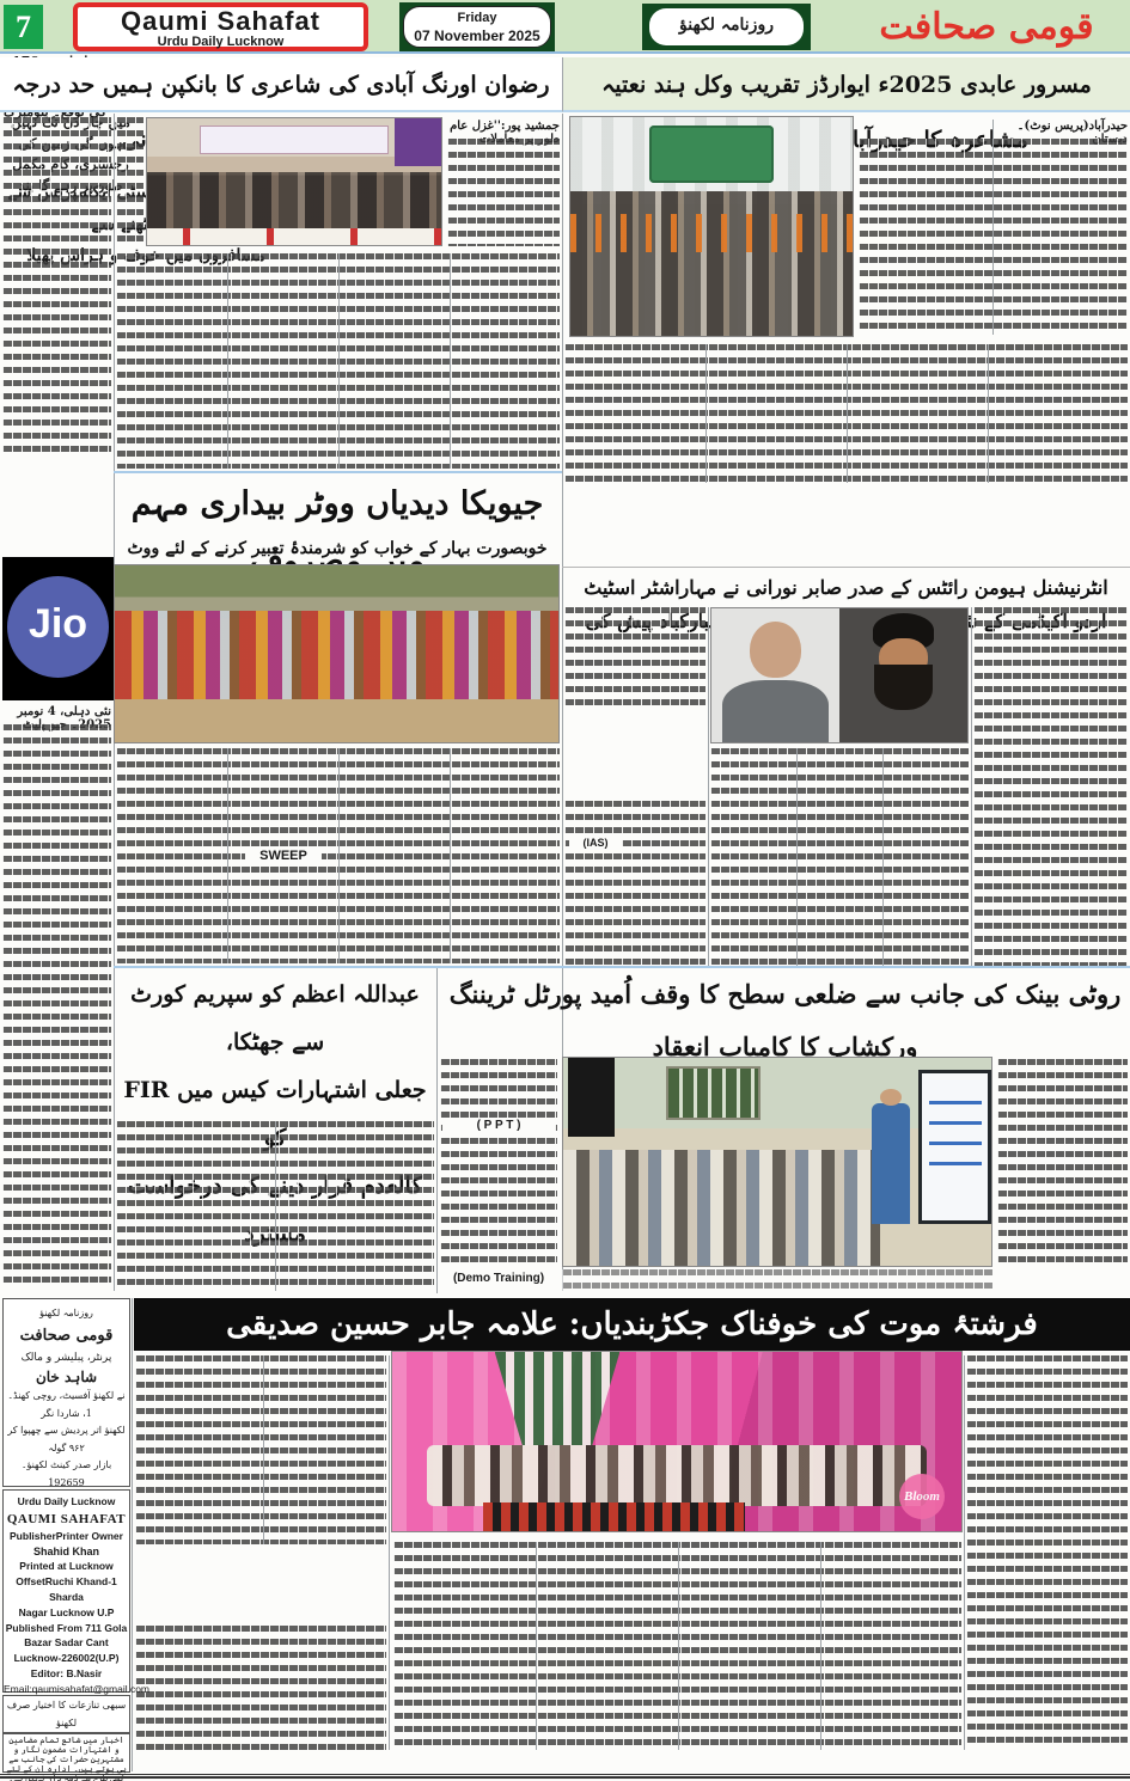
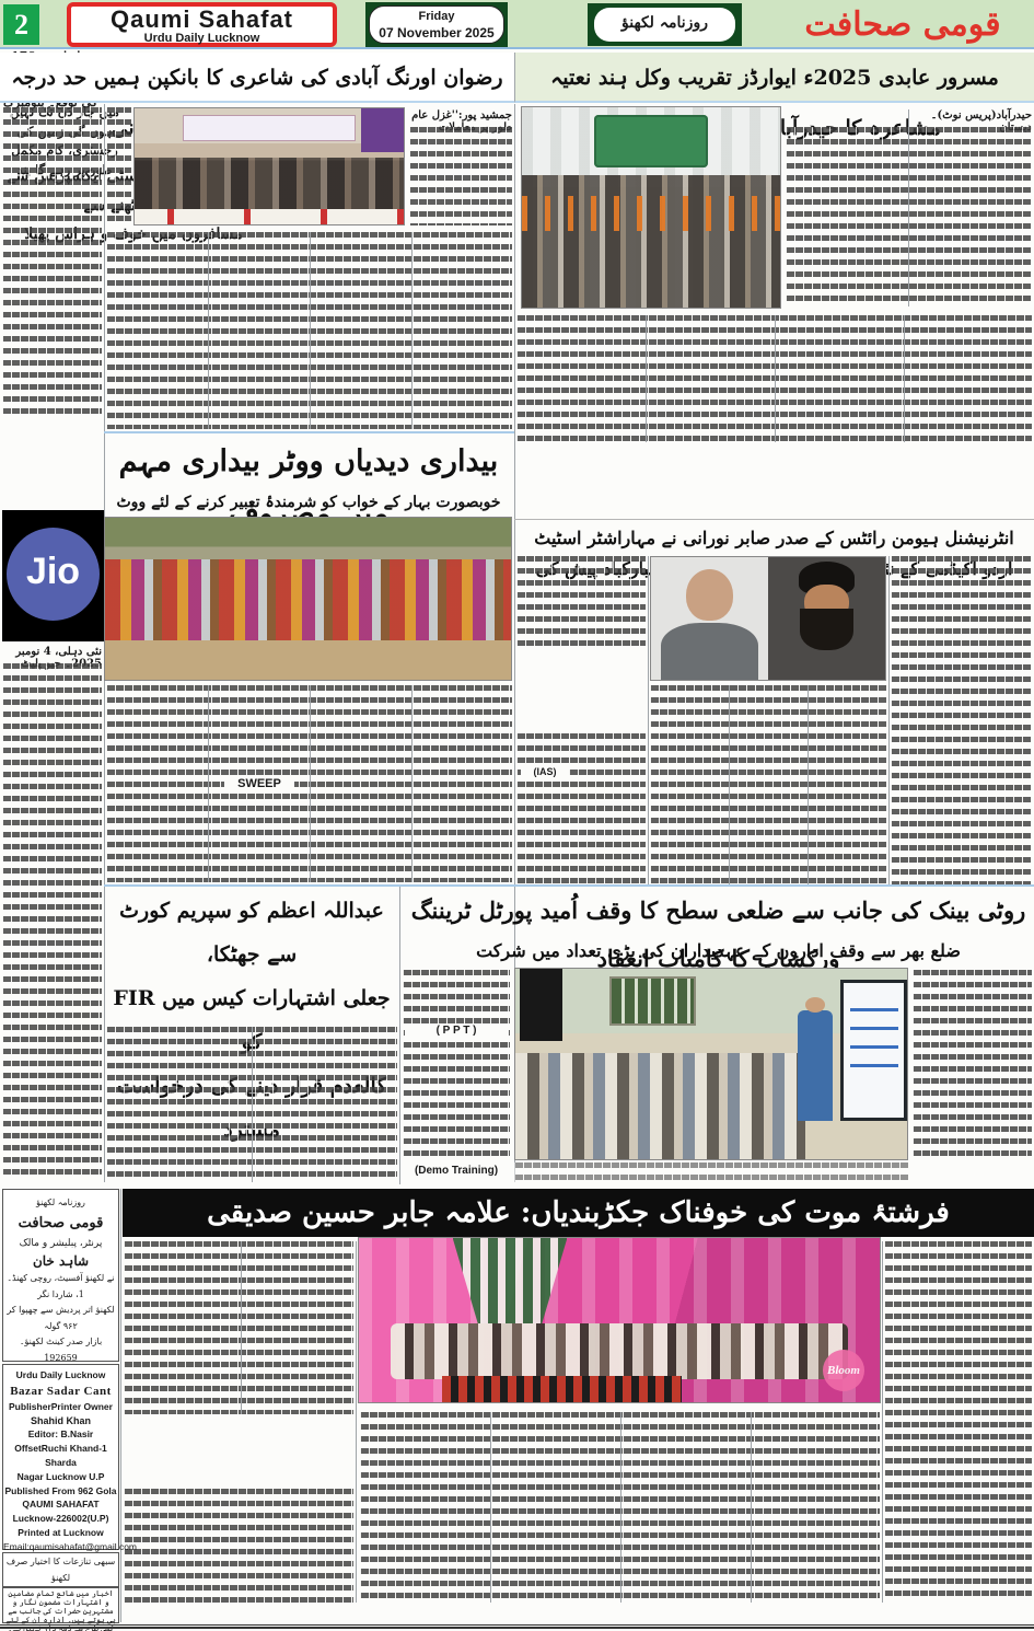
- 7
+ 2
  Qaumi Sahafat
  Urdu Daily Lucknow
  Friday
  07 November 2025
  روزنامہ لکھنؤ
  قومی صحافت
  جمشید پور:''غزل عام طور پر معاملات
  Jio
  نئی دہلی، 4 نومبر 2025۔ جیو پلیٹ
  مسرور عابدی 2025ء ایوارڈز تقریب وکل ہند نعتیہ مشعرہ کا حیدرآبا
  حیدرآباد(پریس نوٹ)۔ دبستان
- جیویکا دیدیاں ووٹر بیداری مہم میں مصروف
+ بیداری دیدیاں ووٹر بیداری مہم میں مصروف
  SWEEP
  انٹرنیشنل ہیومن رائٹس کے صدر صابر نورانی نے مہاراشٹر اسٹیٹ اردو اکیڈمی کے نئبارکباد پیش کی
  (IAS)
  عبداللہ اعظم کو سپریم کورٹ سے جھٹکا،
  جعلی اشتہارات کیس میں FIR کو
  کالعدم قرار دین کی درخواست مسترد
  روٹی بینک کی جانب سے ضلعی سطح کا وقف اُمید پورٹل ٹریننگ ورکشاپ کا کامیاب انعقاد
+ ضلع بھر سے وقف اداروں کے عہدیداران کی بڑی تعداد میں شرکت
  ( P P T )
  (Demo Training)
  فرشتۂ موت کی خوفناک جکڑبندیاں: علامہ جابر حسین صدیقی
  Bloom
  مسافروں میں خوف ہراس پھیلا
  روزنامہ لکھنؤ
  قومی صحافت
  پرنٹر، پبلیشر و مالک
  شاہد خان
  نے لکھنؤ آفسیٹ، روچی کھنڈ۔1، شاردا نگر
  لکھنؤ اتر پردیش سے چھپوا کر ۹۶۲ گولہ
  بازار صدر کینٹ لکھنؤ۔ 192659
  Urdu Daily Lucknow
- QAUMI SAHAFAT
+ Bazar Sadar Cant
  PublisherPrinter Owner
  Shahid Khan
- Printed at Lucknow
+ Editor: B.Nasir
  OffsetRuchi Khand-1 Sharda
  Nagar Lucknow U.P
- Published From 711 Gola
+ Published From 962 Gola
- Bazar Sadar Cant
+ QAUMI SAHAFAT
  Lucknow-226002(U.P)
- Editor: B.Nasir
+ Printed at Lucknow
  Email:qaumisahafat@gmail.com
  سبھی تنازعات کا اختیار صرف لکھنؤ
  اخبار میں شائع تمام مضامین و اشتہارات مضمون نگار و مشتہرین حضرات کی جانب سے ہی ہوتے ہیں۔ ادارہ ان کے لئے کسی طرح سے ذمہ دار نہیں ہے۔
